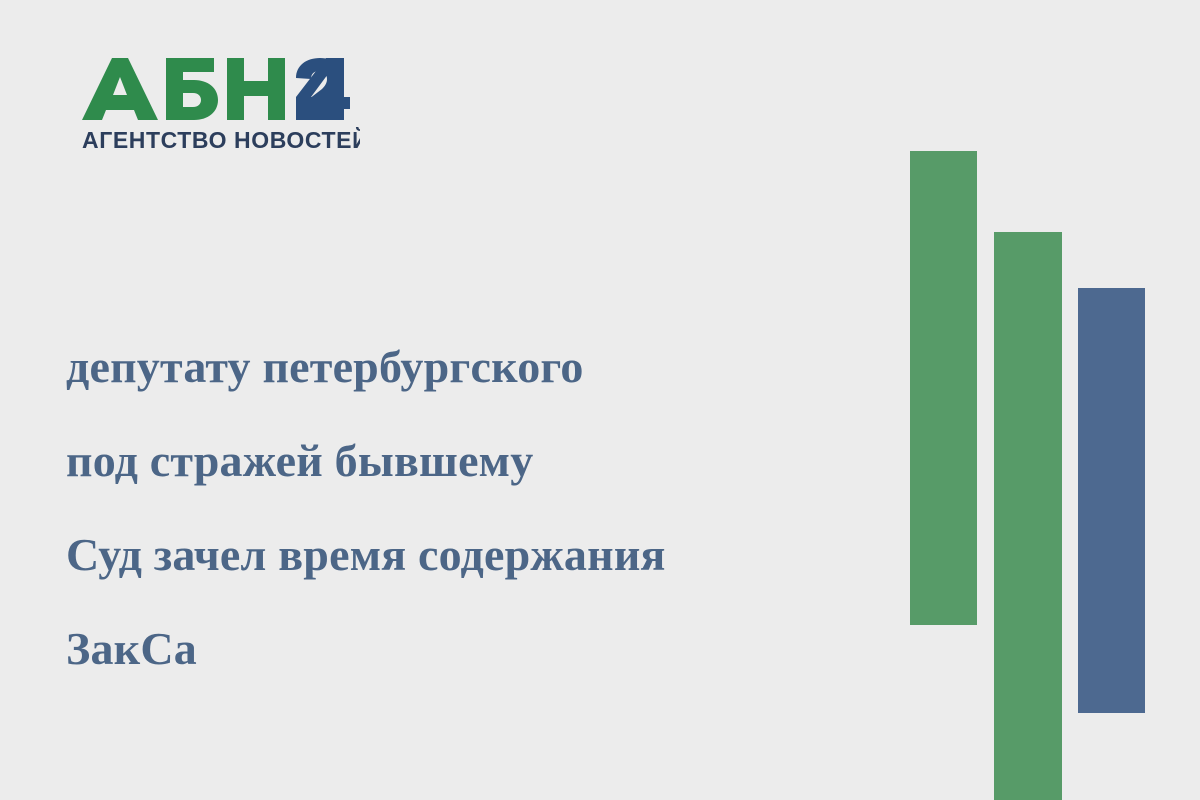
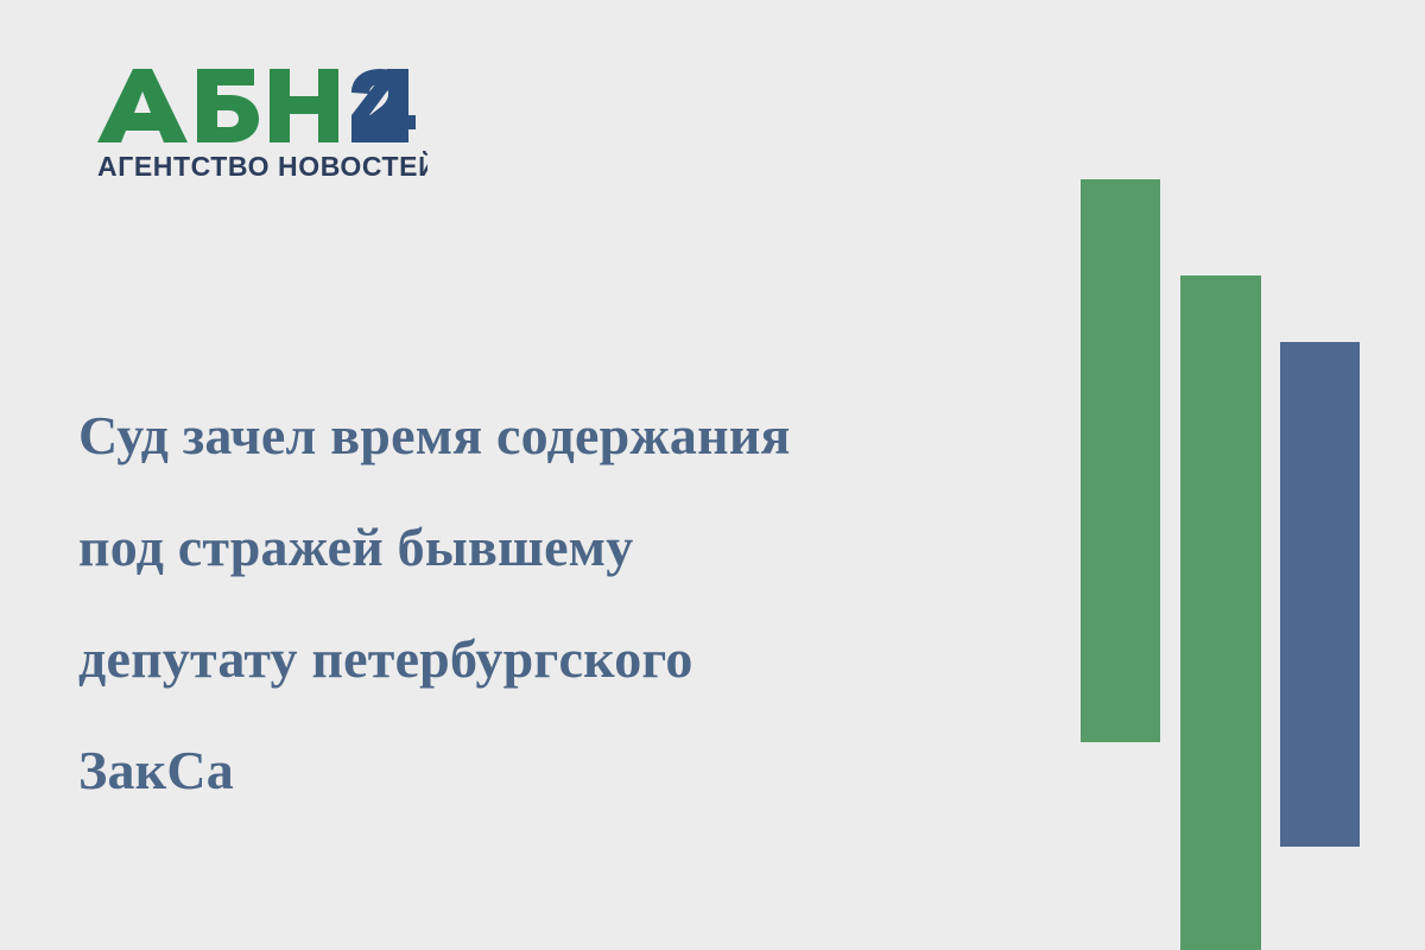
  АГЕНТСТВО НОВОСТЕ
- депутату петербургского
+ Суд зачел время содержания
  под стражей бывшему
- Суд зачел время содержания
+ депутату петербургского
  ЗакСа
